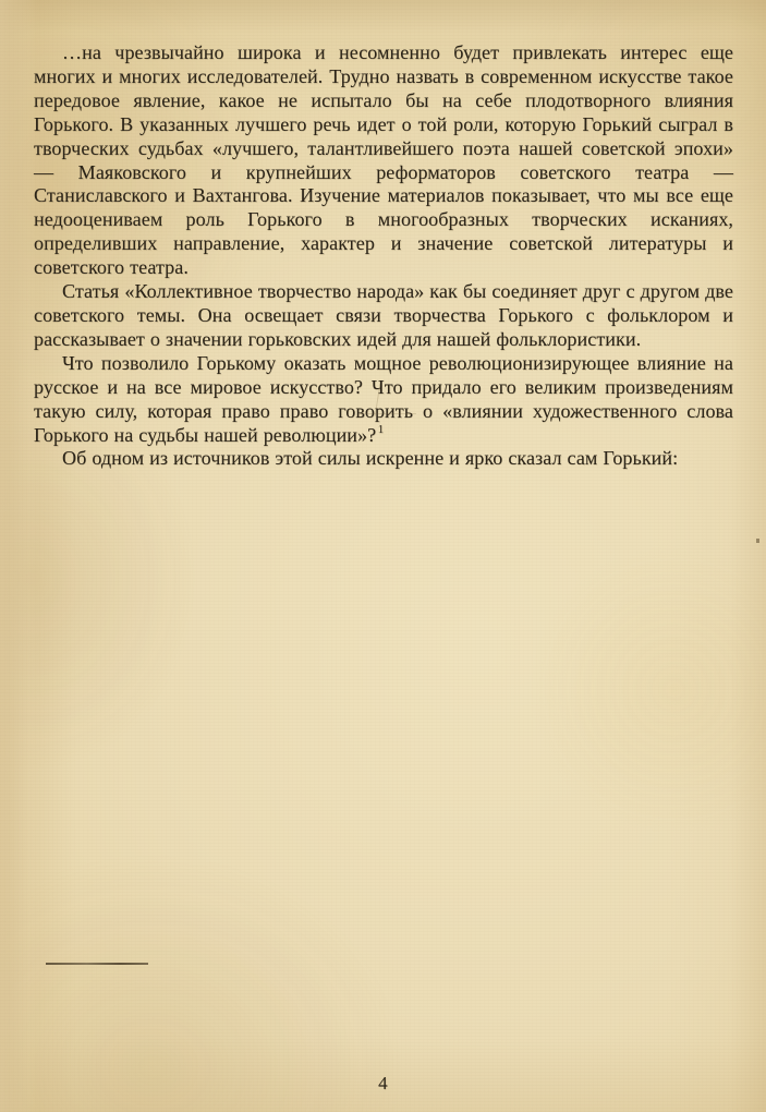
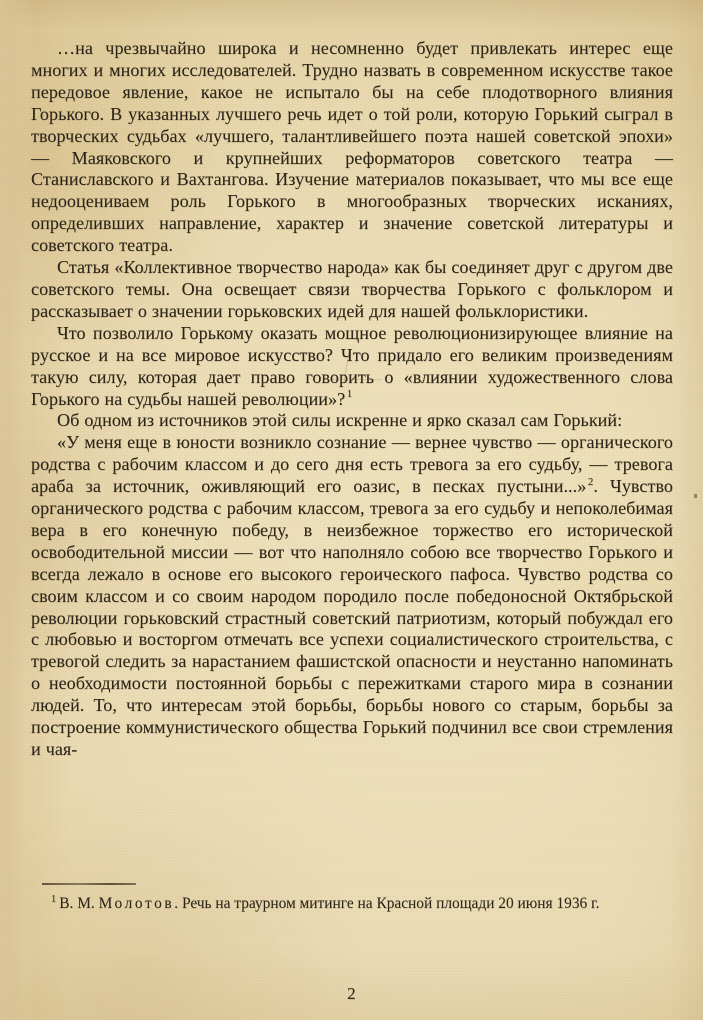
  …на чрезвычайно широка и несомненно будет привлекать интерес еще многих и многих исследователей. Трудно назвать в современном искусстве такое передовое явление, какое не испытало бы на себе плодотворного влияния Горького. В указанных лучшего речь идет о той роли, которую Горький сыграл в творческих судьбах «лучшего, талантливейшего поэта нашей советской эпохи» — Маяковского и крупнейших реформаторов советского театра — Станиславского и Вахтангова. Изучение материалов показывает, что мы все еще недооцениваем роль Горького в многообразных творческих исканиях, определивших направление, характер и значение советской литературы и советского театра.
  Статья «Коллективное творчество народа» как бы соединяет друг с другом две советского темы. Она освещает связи творчества Горького с фольклором и рассказывает о значении горьковских идей для нашей фольклористики.
- Что позволило Горькому оказать мощное революционизирующее влияние на русское и на все мировое искусство? Что придало его великим произведениям такую силу, которая право право говорить о «влиянии художественного слова Горького на судьбы нашей революции»? 1
+ Что позволило Горькому оказать мощное революционизирующее влияние на русское и на все мировое искусство? Что придало его великим произведениям такую силу, которая дает право говорить о «влиянии художественного слова Горького на судьбы нашей революции»? 1
  Об одном из источников этой силы искренне и ярко сказал сам Горький:
+ «У меня еще в юности возникло сознание — вернее чувство — органического родства с рабочим классом и до сего дня есть тревога за его судьбу, — тревога араба за источник, оживляющий его оазис, в песках пустыни...» 2. Чувство органического родства с рабочим классом, тревога за его судьбу и непоколебимая вера в его конечную победу, в неизбежное торжество его исторической освободительной миссии — вот что наполняло собою все творчество Горького и всегда лежало в основе его высокого героического пафоса. Чувство родства со своим классом и со своим народом породило после победоносной Октябрьской революции горьковский страстный советский патриотизм, который побуждал его с любовью и восторгом отмечать все успехи социалистического строительства, с тревогой следить за нарастанием фашистской опасности и неустанно напоминать о необходимости постоянной борьбы с пережитками старого мира в сознании людей. То, что интересам этой борьбы, борьбы нового со старым, борьбы за построение коммунистического общества Горький подчинил все свои стремления и чая-
+ 1 В. М. Молотов. Речь на траурном митинге на Красной площади 20 июня 1936 г.
- 4
+ 2
